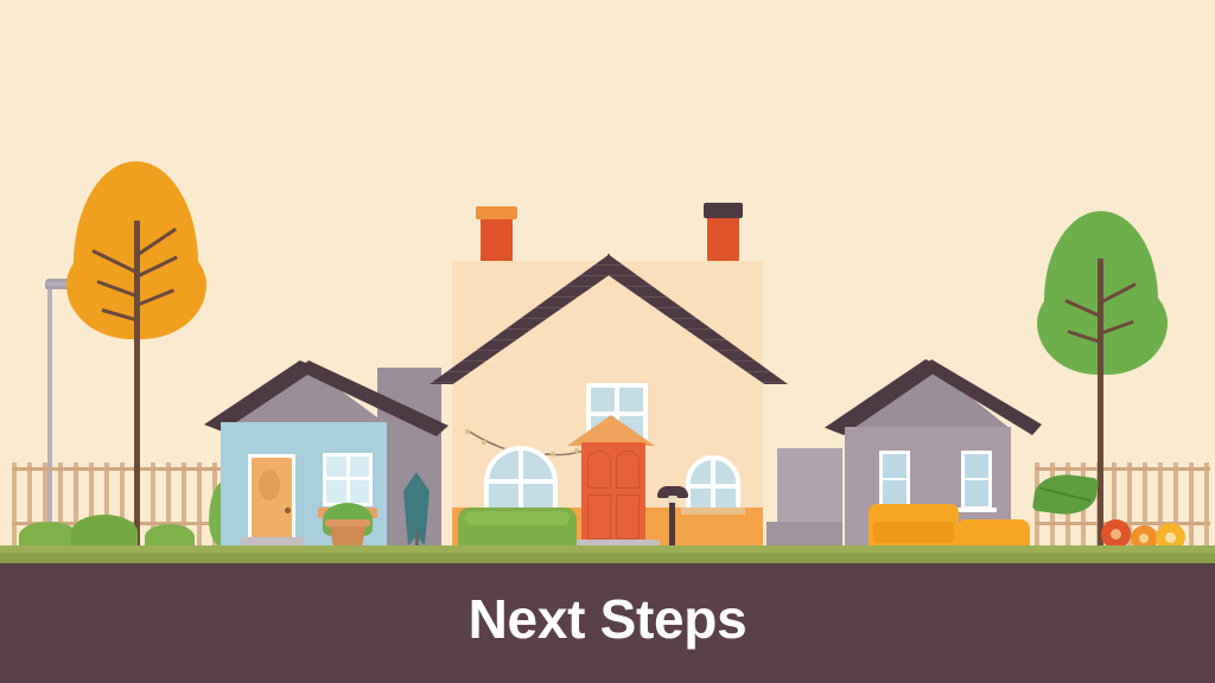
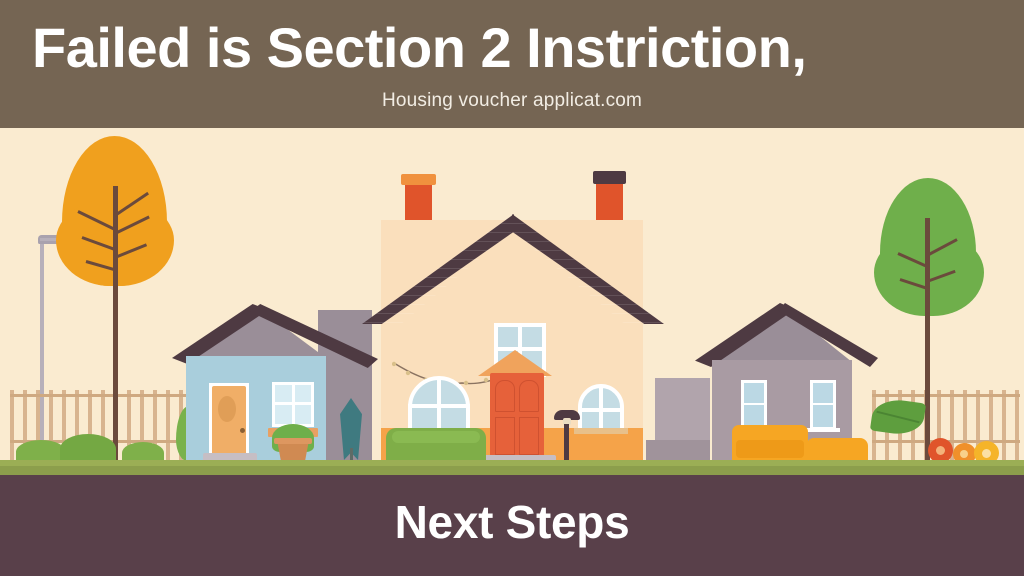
+ Failed is Section 2 Instriction,
+ Housing voucher applicat.com
  Next Steps
